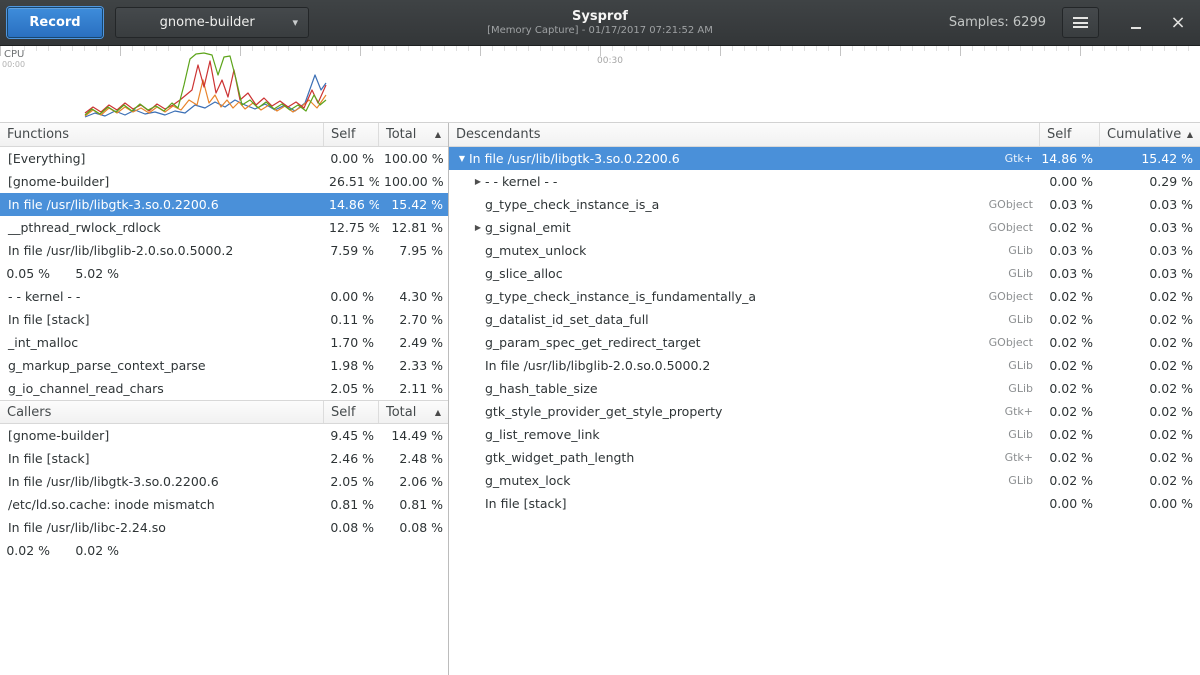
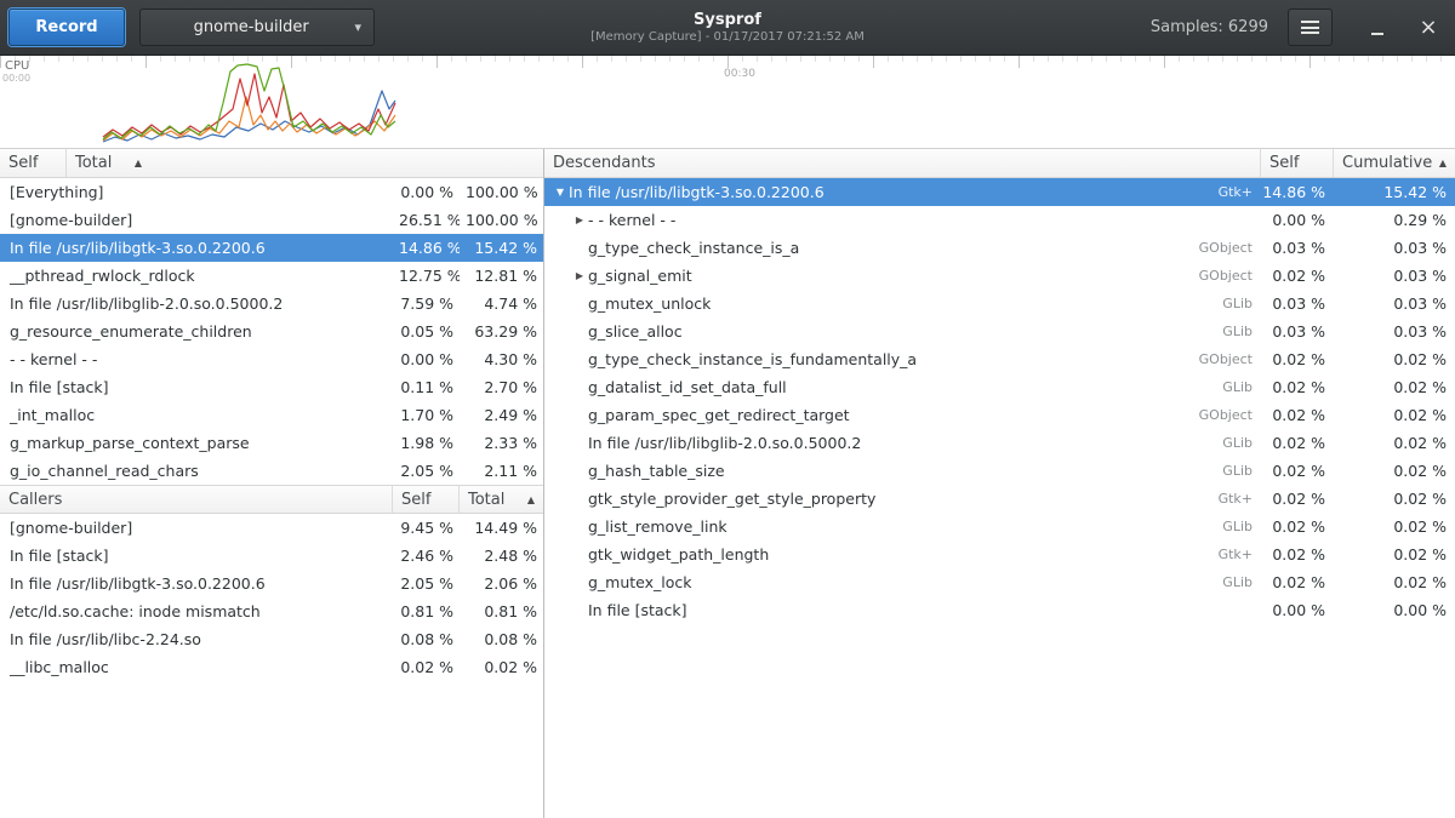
  Record
  gnome-builder
  ▾
  Sysprof
  [Memory Capture] - 01/17/2017 07:21:52 AM
  Samples: 6299
  ×
  CPU
  00:00
  00:30
- Functions
  Self
  Total
  ▲
  [Everything]
  0.00 %
  100.00 %
  [gnome-builder]
  26.51 %
  100.00 %
  In file /usr/lib/libgtk-3.so.0.2200.6
  14.86 %
  15.42 %
  __pthread_rwlock_rdlock
  12.75 %
  12.81 %
  In file /usr/lib/libglib-2.0.so.0.5000.2
  7.59 %
- 7.95 %
+ 4.74 %
+ g_resource_enumerate_children
  0.05 %
- 5.02 %
+ 63.29 %
  - - kernel - -
  0.00 %
  4.30 %
  In file [stack]
  0.11 %
  2.70 %
  _int_malloc
  1.70 %
  2.49 %
  g_markup_parse_context_parse
  1.98 %
  2.33 %
  g_io_channel_read_chars
  2.05 %
  2.11 %
  Callers
  Self
  Total
  ▲
  [gnome-builder]
  9.45 %
  14.49 %
  In file [stack]
  2.46 %
  2.48 %
  In file /usr/lib/libgtk-3.so.0.2200.6
  2.05 %
  2.06 %
  /etc/ld.so.cache: inode mismatch
  0.81 %
  0.81 %
  In file /usr/lib/libc-2.24.so
  0.08 %
  0.08 %
+ __libc_malloc
  0.02 %
  0.02 %
  Descendants
  Self
  Cumulative
  ▲
  ▼
  In file /usr/lib/libgtk-3.so.0.2200.6
  Gtk+
  14.86 %
  15.42 %
  ▶
  - - kernel - -
  0.00 %
  0.29 %
  g_type_check_instance_is_a
  GObject
  0.03 %
  0.03 %
  ▶
  g_signal_emit
  GObject
  0.02 %
  0.03 %
  g_mutex_unlock
  GLib
  0.03 %
  0.03 %
  g_slice_alloc
  GLib
  0.03 %
  0.03 %
  g_type_check_instance_is_fundamentally_a
  GObject
  0.02 %
  0.02 %
  g_datalist_id_set_data_full
  GLib
  0.02 %
  0.02 %
  g_param_spec_get_redirect_target
  GObject
  0.02 %
  0.02 %
  In file /usr/lib/libglib-2.0.so.0.5000.2
  GLib
  0.02 %
  0.02 %
  g_hash_table_size
  GLib
  0.02 %
  0.02 %
  gtk_style_provider_get_style_property
  Gtk+
  0.02 %
  0.02 %
  g_list_remove_link
  GLib
  0.02 %
  0.02 %
  gtk_widget_path_length
  Gtk+
  0.02 %
  0.02 %
  g_mutex_lock
  GLib
  0.02 %
  0.02 %
  In file [stack]
  0.00 %
  0.00 %
